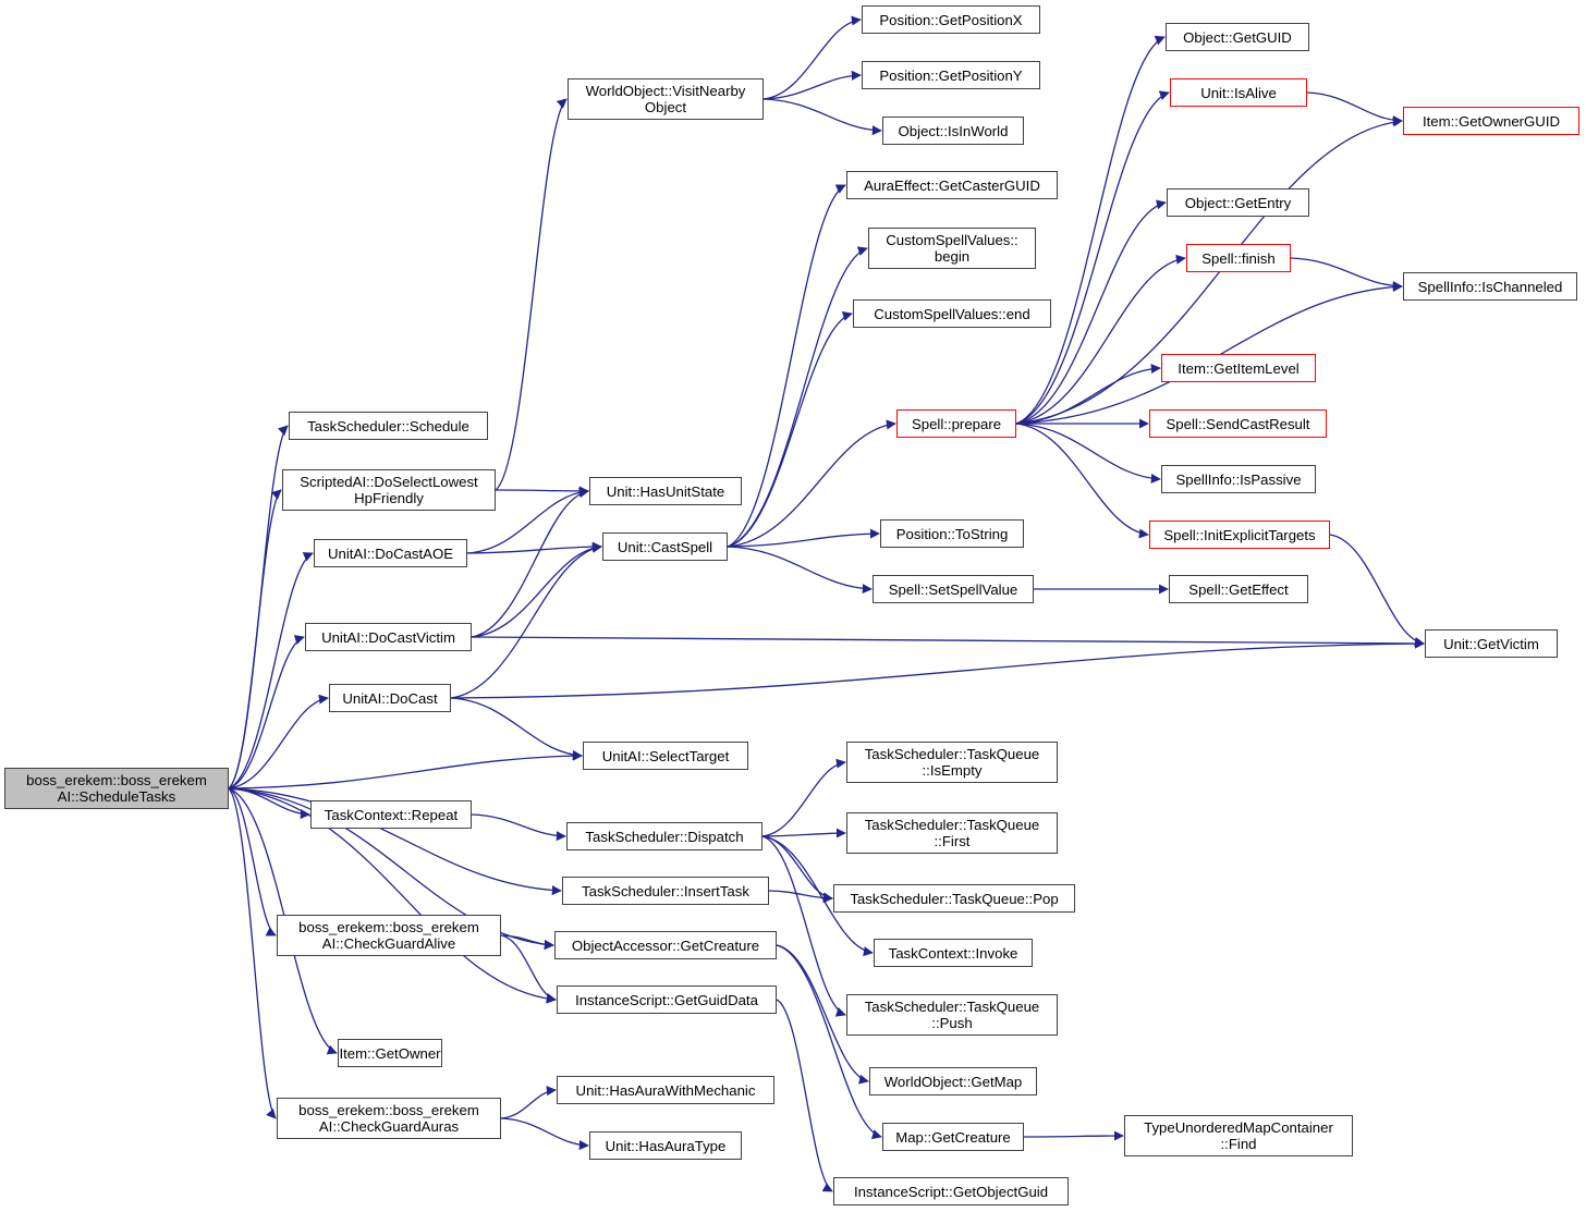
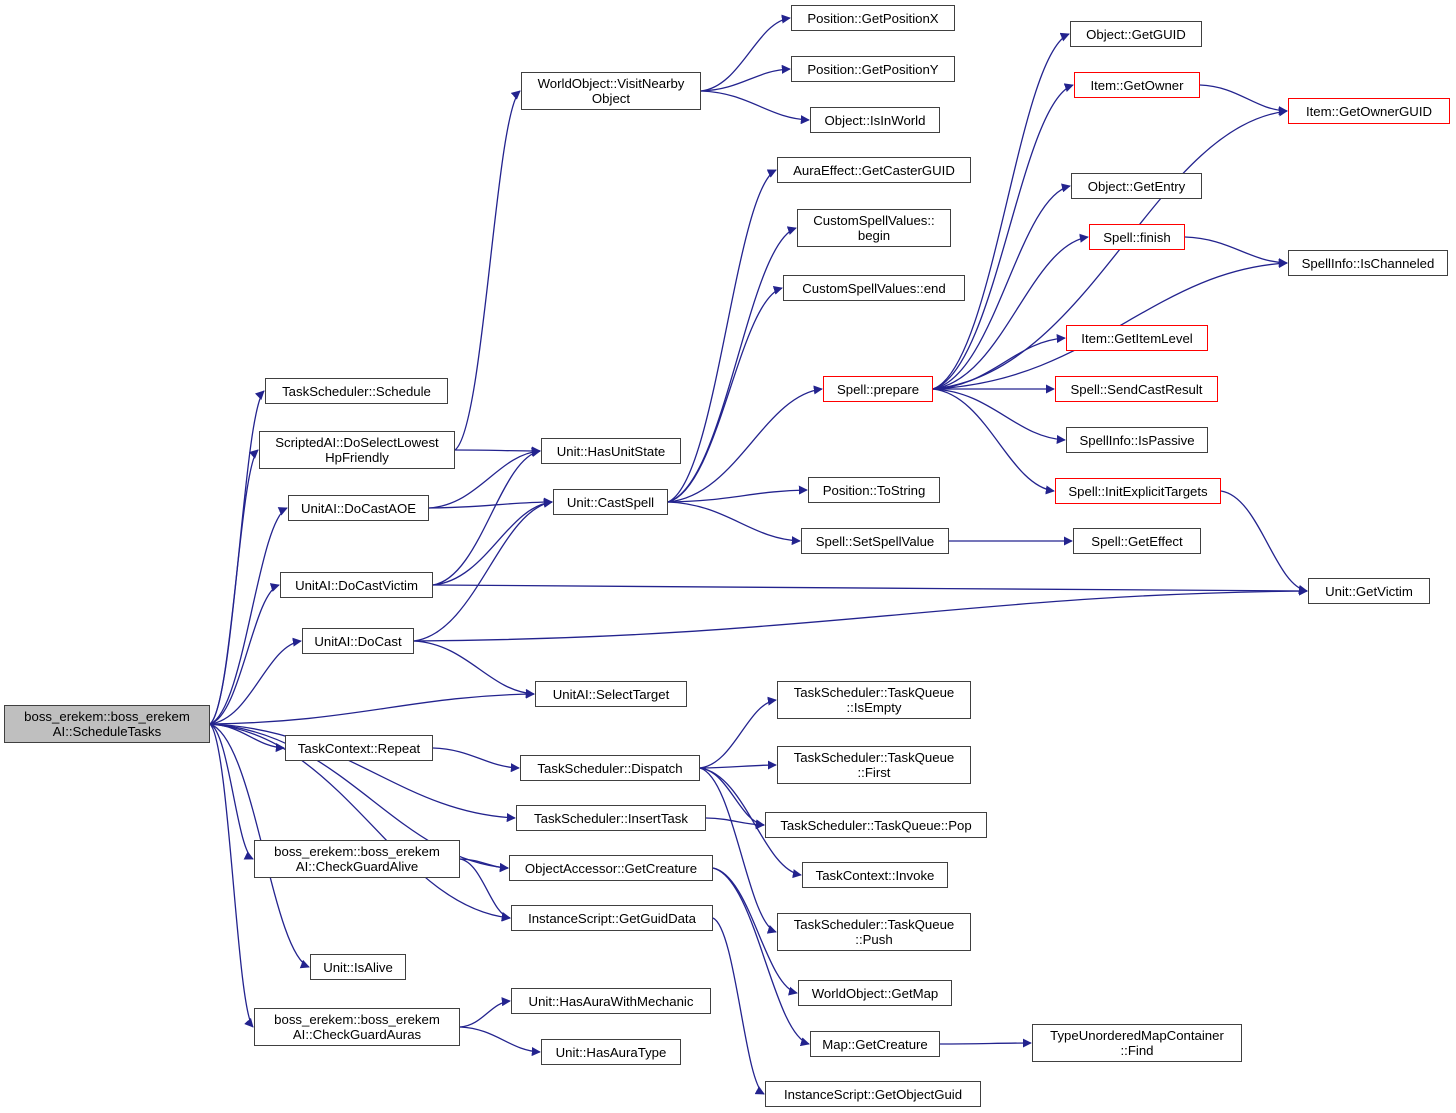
  boss_erekem::boss_erekem
  AI::ScheduleTasks
  TaskScheduler::Schedule
  ScriptedAI::DoSelectLowest
  HpFriendly
  UnitAI::DoCastAOE
  UnitAI::DoCastVictim
  UnitAI::DoCast
  TaskContext::Repeat
  boss_erekem::boss_erekem
  AI::CheckGuardAlive
- Item::GetOwner
+ Unit::IsAlive
  boss_erekem::boss_erekem
  AI::CheckGuardAuras
  WorldObject::VisitNearby
  Object
  Unit::HasUnitState
  Unit::CastSpell
  UnitAI::SelectTarget
  TaskScheduler::Dispatch
  TaskScheduler::InsertTask
  ObjectAccessor::GetCreature
  InstanceScript::GetGuidData
  Unit::HasAuraWithMechanic
  Unit::HasAuraType
  Position::GetPositionX
  Position::GetPositionY
  Object::IsInWorld
  AuraEffect::GetCasterGUID
  CustomSpellValues::
  begin
  CustomSpellValues::end
  Position::ToString
  Spell::SetSpellValue
  Spell::prepare
  Object::GetGUID
- Unit::IsAlive
+ Item::GetOwner
  Object::GetEntry
  Spell::finish
  Item::GetItemLevel
  Spell::SendCastResult
  SpellInfo::IsPassive
  Spell::InitExplicitTargets
  Spell::GetEffect
  Item::GetOwnerGUID
  SpellInfo::IsChanneled
  Unit::GetVictim
  TaskScheduler::TaskQueue
  ::IsEmpty
  TaskScheduler::TaskQueue
  ::First
  TaskScheduler::TaskQueue::Pop
  TaskContext::Invoke
  TaskScheduler::TaskQueue
  ::Push
  WorldObject::GetMap
  Map::GetCreature
  InstanceScript::GetObjectGuid
  TypeUnorderedMapContainer
  ::Find
